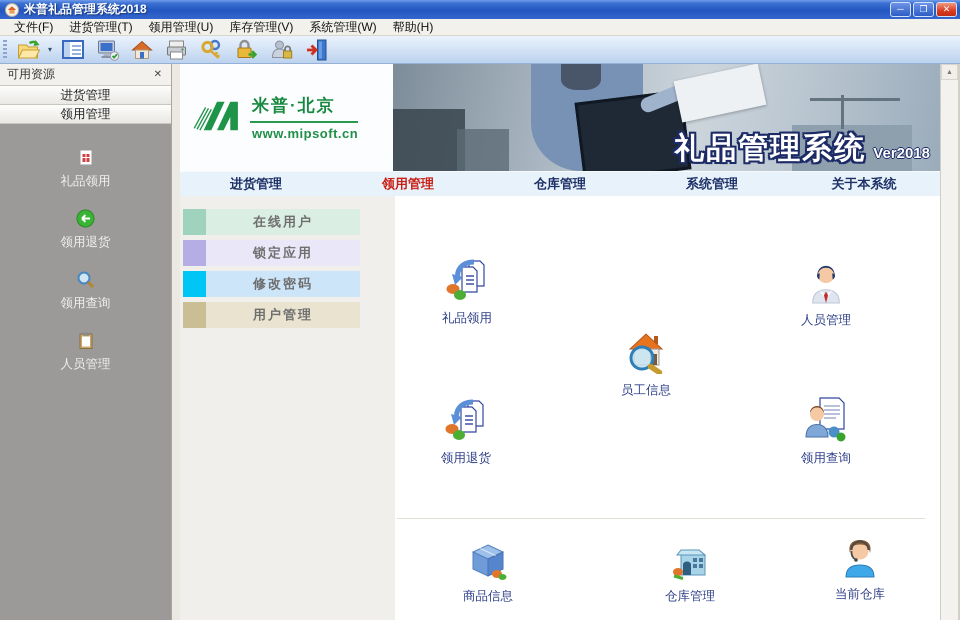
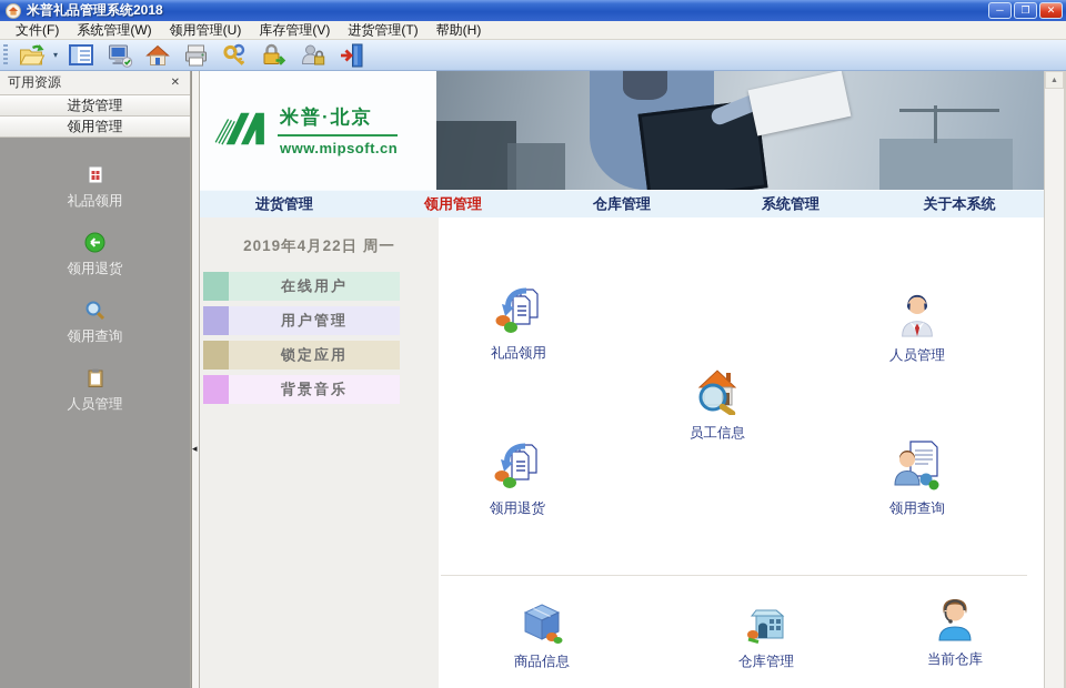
  米普礼品管理系统2018
  ─
  ❐
  ✕
  文件(F)
- 进货管理(T)
+ 系统管理(W)
  领用管理(U)
  库存管理(V)
- 系统管理(W)
+ 进货管理(T)
  帮助(H)
  ▾
  可用资源
  ✕
  进货管理
  领用管理
  礼品领用
  领用退货
  领用查询
  人员管理
+ ◂
  米普·北京
  www.mipsoft.cn
- 礼品管理系统
- Ver2018
  进货管理
  领用管理
  仓库管理
  系统管理
  关于本系统
+ 2019年4月22日 周一
  在线用户
- 锁定应用
+ 用户管理
- 修改密码
- 用户管理
+ 锁定应用
+ 背景音乐
  礼品领用
  人员管理
  员工信息
  领用退货
  领用查询
  商品信息
  仓库管理
  当前仓库
